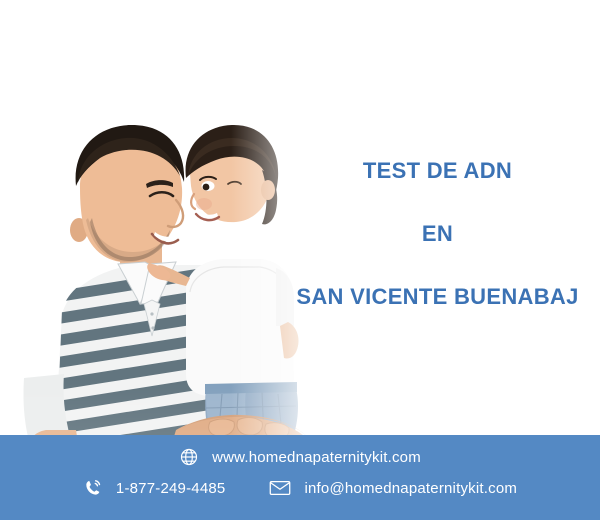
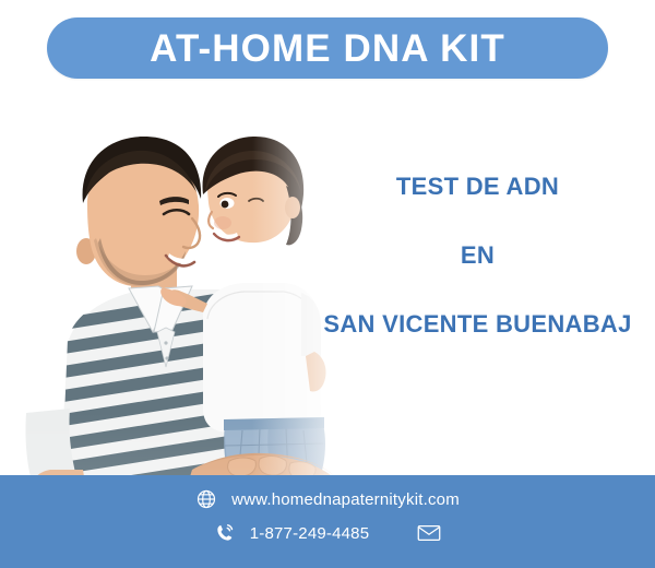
+ AT-HOME DNA KIT
  TEST DE ADN
  EN
  SAN VICENTE BUENABAJ
  www.homednapaternitykit.com
  1-877-249-4485
- info@homednapaternitykit.com
